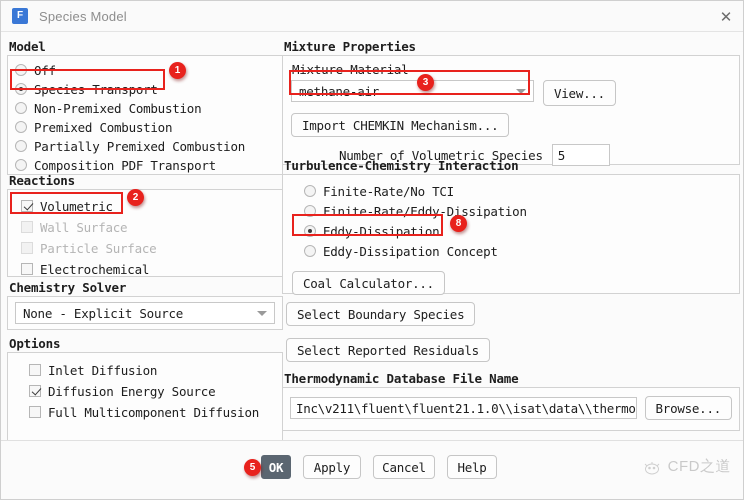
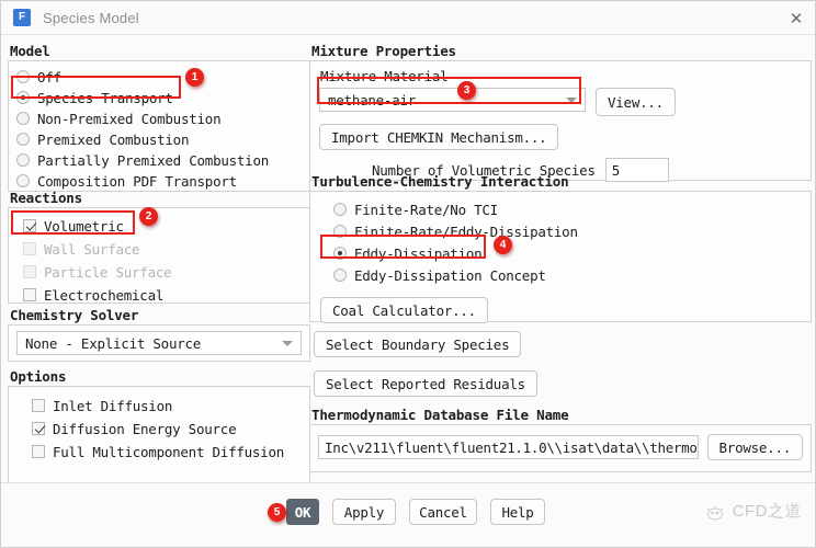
  F
  Species Model
  ✕
  Model
  Off
  Species Transport
  Non-Premixed Combustion
  Premixed Combustion
  Partially Premixed Combustion
  Composition PDF Transport
  Reactions
  Volumetric
  Wall Surface
  Particle Surface
  Electrochemical
  Chemistry Solver
  None - Explicit Source
  Options
  Inlet Diffusion
  Diffusion Energy Source
  Full Multicomponent Diffusion
  Mixture Properties
  Mixture Material
  methane-air
  View...
  Import CHEMKIN Mechanism...
  Number of Volumetric Species
  5
  Turbulence-Chemistry Interaction
  Finite-Rate/No TCI
  Finite-Rate/Eddy-Dissipation
  Eddy-Dissipation
  Eddy-Dissipation Concept
  Coal Calculator...
  Select Boundary Species
  Select Reported Residuals
  Thermodynamic Database File Name
  Inc\v211\fluent\fluent21.1.0\\isat\data\\thermo
  Browse...
  1
  2
  3
- 8
+ 4
  OK
  Apply
  Cancel
  Help
  5
  CFD之道
